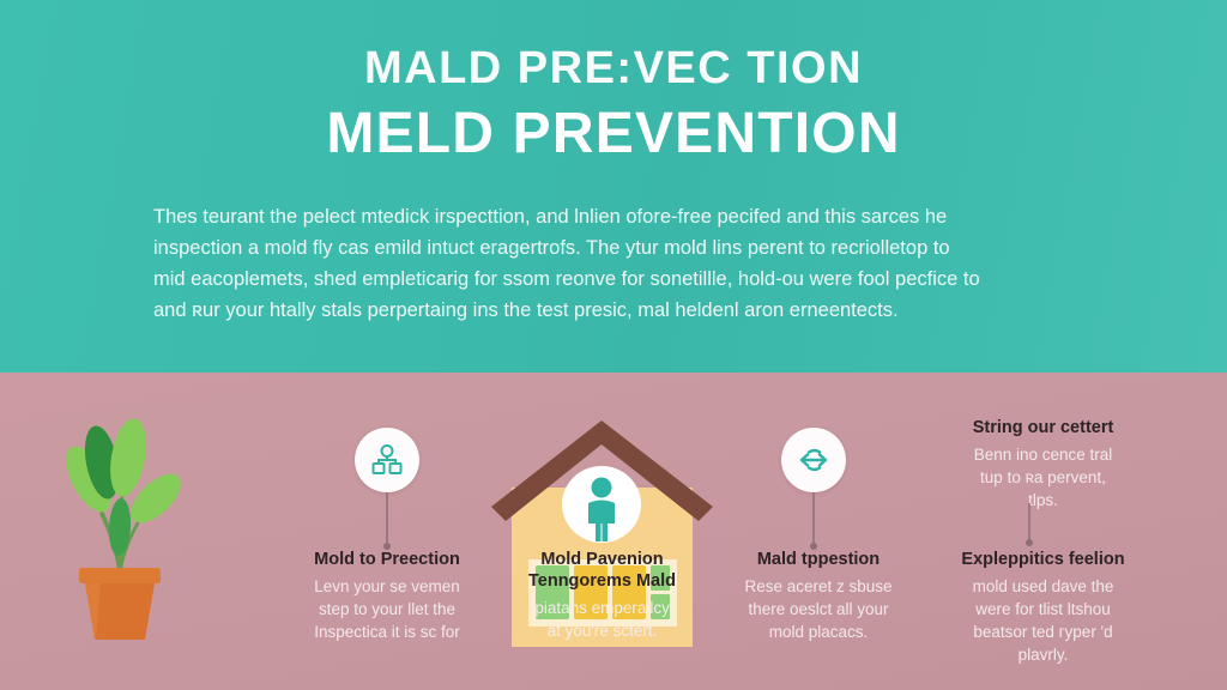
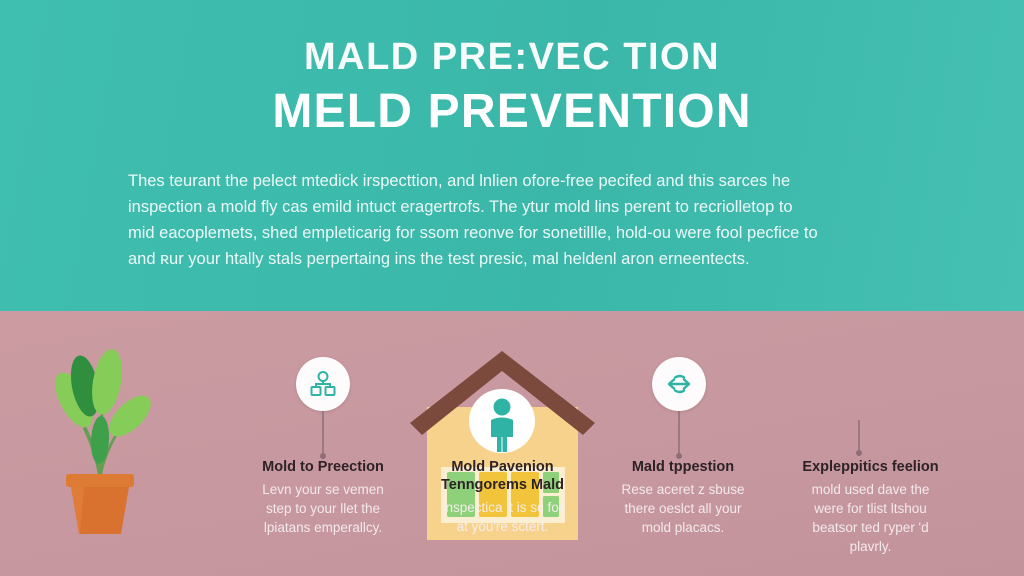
  MALD PRE:VEC TION
  MELD PREVENTION
  Thes teurant the pelect mtedick irspecttion, and lnlien ofore-free pecifed and this sarces he
  inspection a mold fly cas emild intuct eragertrofs. The ytur mold lins perent to recriolletop to
  mid eacoplemets, shed empleticarig for ssom reonve for sonetillle, hold-ou were fool pecfice to
  and ʀur your htally stals perpertaing ins the test presic, mal heldenl aron erneentects.
  Mold to Preection
  Levn your se vemen
  step to your llet the
- Inspectica it is sc for
+ lpiatans emperallcy.
  Mold Pavenion
  Tenngorems Mald
- lpiatans emperallcy.
+ Inspectica it is sc for
  at you're sctert.
  Mald tppestion
  Rese aceret z sbuse
  there oeslct all your
  mold placacs.
- String our cettert
- Benn ino cence tral
- tup to ʀa pervent,
- tlps.
  Expleppitics feelion
  mold used dave the
  were for tlist ltshou
  beatsor ted гyper 'd
  plavrly.
